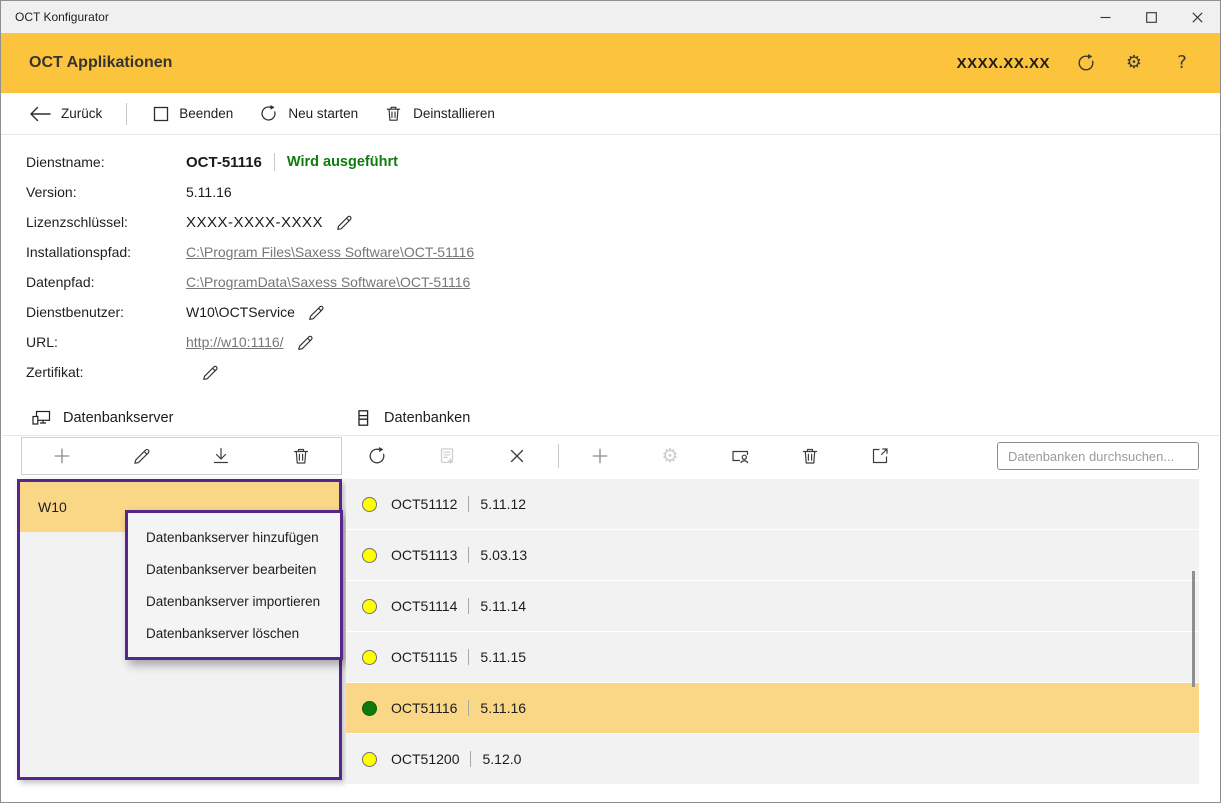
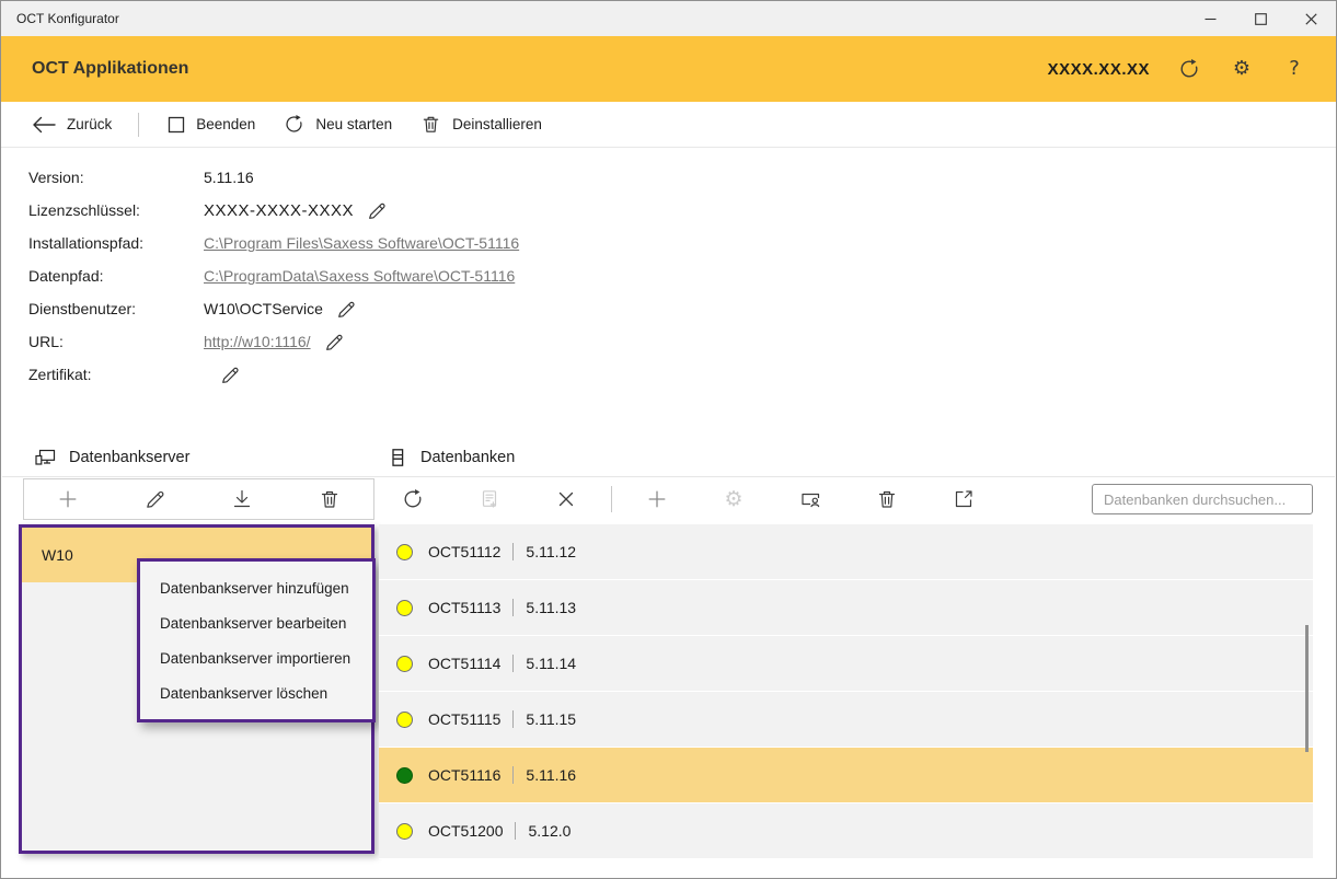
  OCT Konfigurator
  OCT Applikationen
  XXXX.XX.XX
  ⚙
  ?
  Zurück
  Beenden
  Neu starten
  Deinstallieren
- Dienstname:
- OCT-51116
- Wird ausgeführt
  Version:
  5.11.16
  Lizenzschlüssel:
  XXXX-XXXX-XXXX
  Installationspfad:
  C:\Program Files\Saxess Software\OCT-51116
  Datenpfad:
  C:\ProgramData\Saxess Software\OCT-51116
  Dienstbenutzer:
  W10\OCTService
  URL:
  http://w10:1116/
  Zertifikat:
  Datenbankserver
  Datenbanken
  ⚙
  Datenbanken durchsuchen...
  W10
  Datenbankserver hinzufügen
  Datenbankserver bearbeiten
  Datenbankserver importieren
  Datenbankserver löschen
  OCT51112
  5.11.12
  OCT51113
- 5.03.13
+ 5.11.13
  OCT51114
  5.11.14
  OCT51115
  5.11.15
  OCT51116
  5.11.16
  OCT51200
  5.12.0
